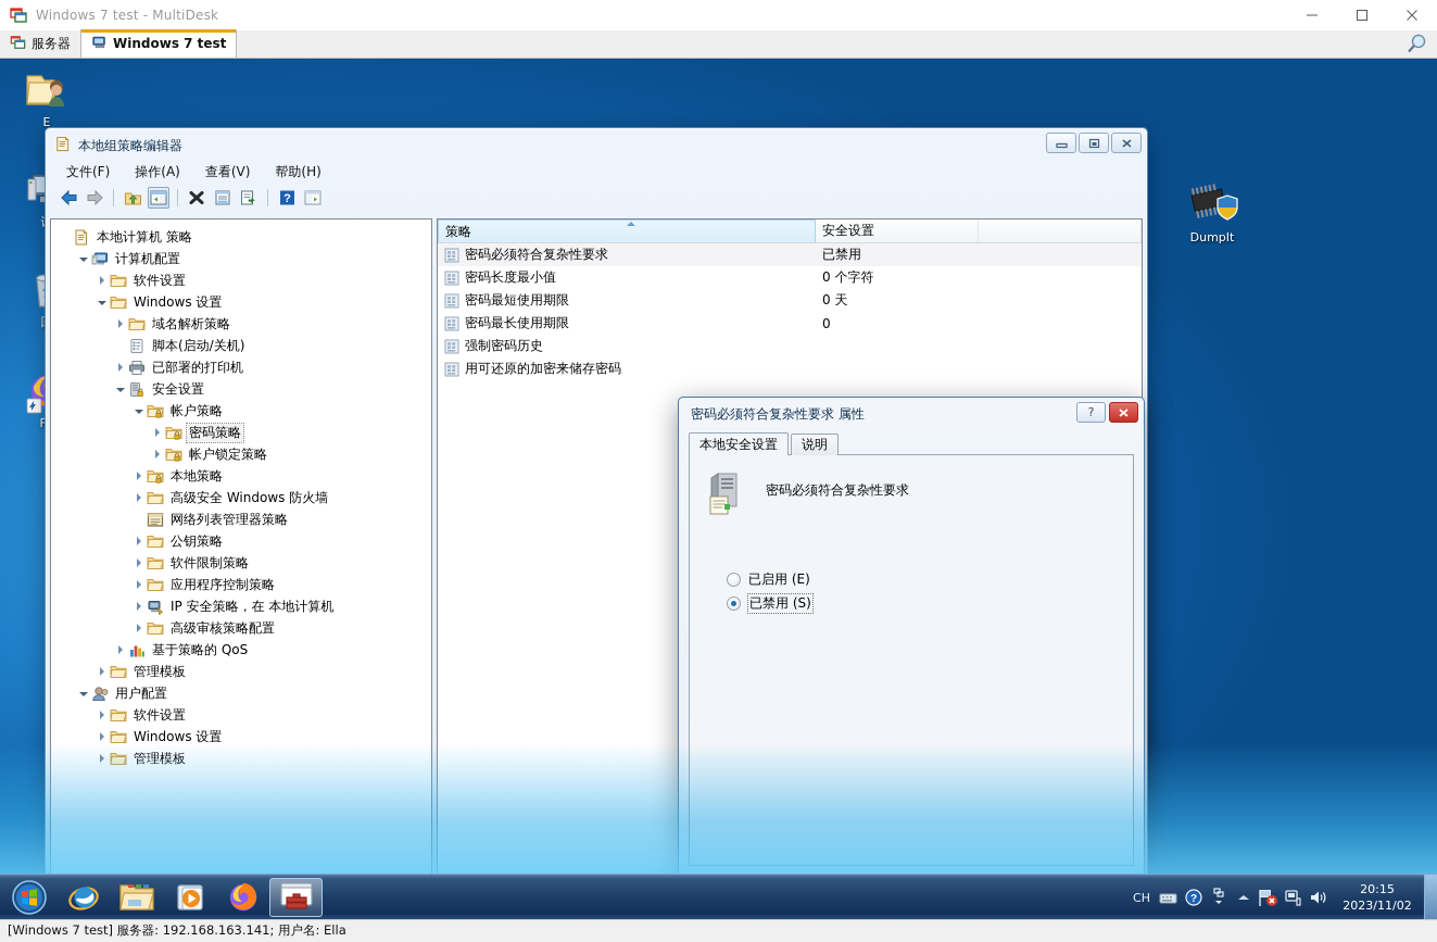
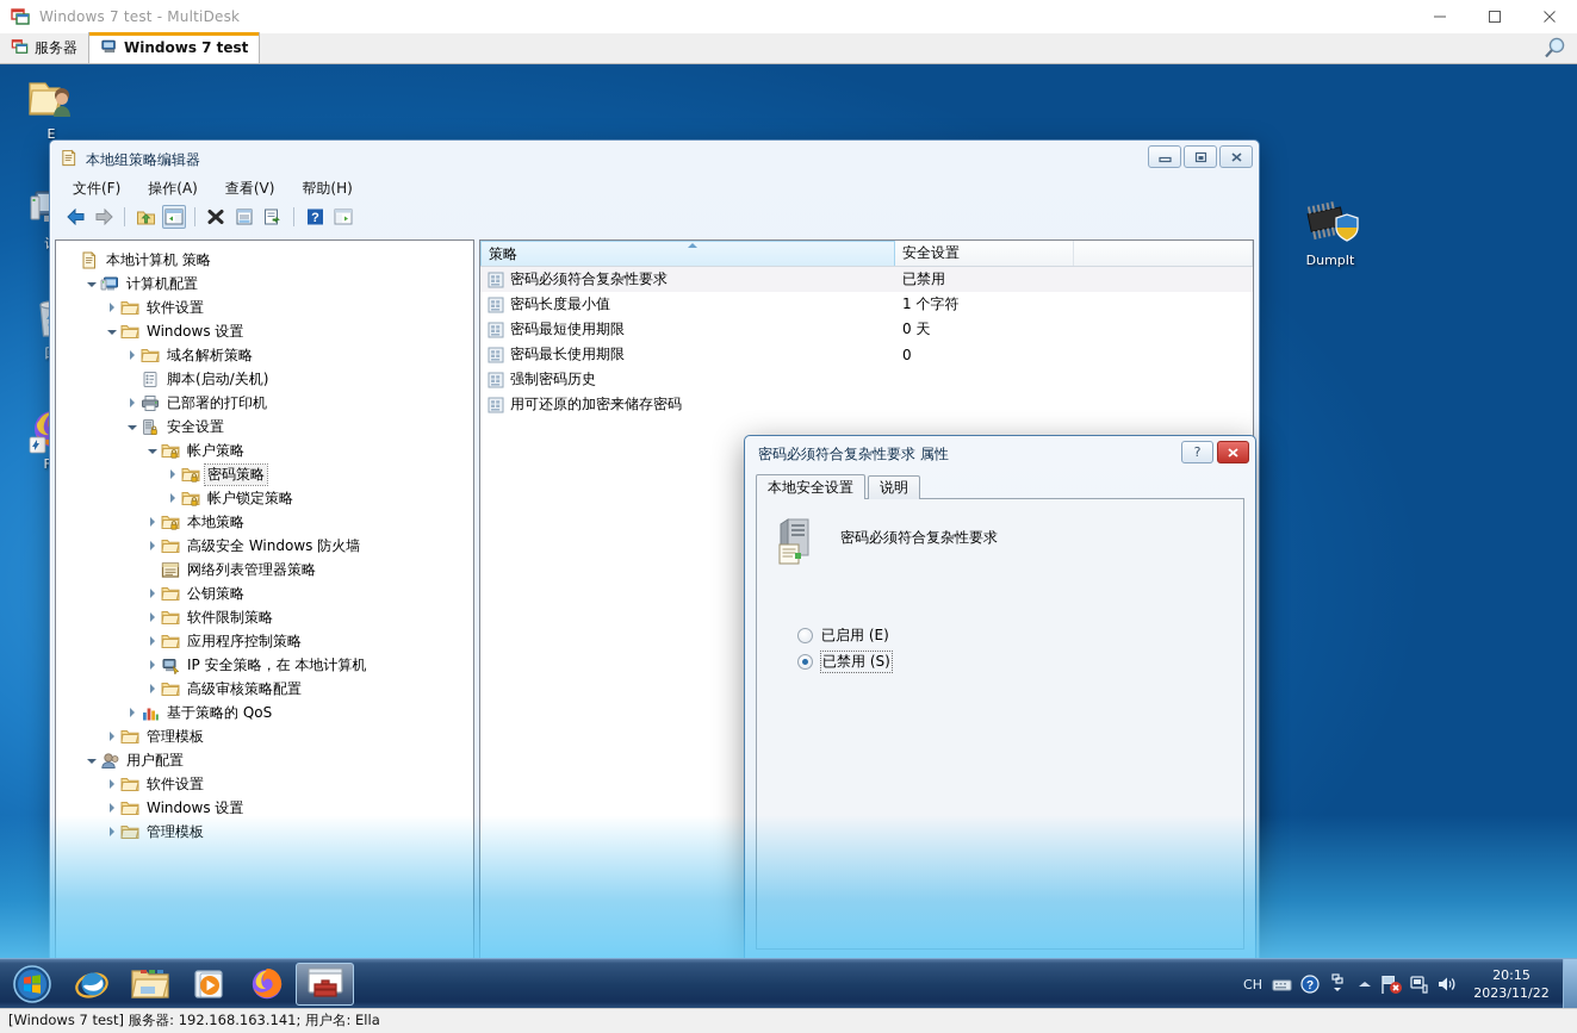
  Windows 7 test - MultiDesk
  服务器
  Windows 7 test
  E
  DumpIt
  本地组策略编辑器
  文件(F)
  操作(A)
  查看(V)
  帮助(H)
  ?
  本地计算机 策略
  计算机配置
  软件设置
  Windows 设置
  域名解析策略
  脚本(启动/关机)
  已部署的打印机
  安全设置
  帐户策略
  密码策略
  帐户锁定策略
  本地策略
  高级安全 Windows 防火墙
  网络列表管理器策略
  公钥策略
  软件限制策略
  应用程序控制策略
  IP 安全策略，在 本地计算机
  高级审核策略配置
  基于策略的 QoS
  管理模板
  用户配置
  软件设置
  Windows 设置
  策略
  安全设置
  密码必须符合复杂性要求
  已禁用
  密码长度最小值
- 0 个字符
+ 1 个字符
  密码最短使用期限
  0 天
  密码最长使用期限
  0
  强制密码历史
  用可还原的加密来储存密码
  密码必须符合复杂性要求 属性
  ?
  本地安全设置
  说明
  密码必须符合复杂性要求
  已启用 (E)
  已禁用 (S)
  CH
  ?
  20:15
- 2023/11/02
+ 2023/11/22
  [Windows 7 test] 服务器: 192.168.163.141; 用户名: Ella
